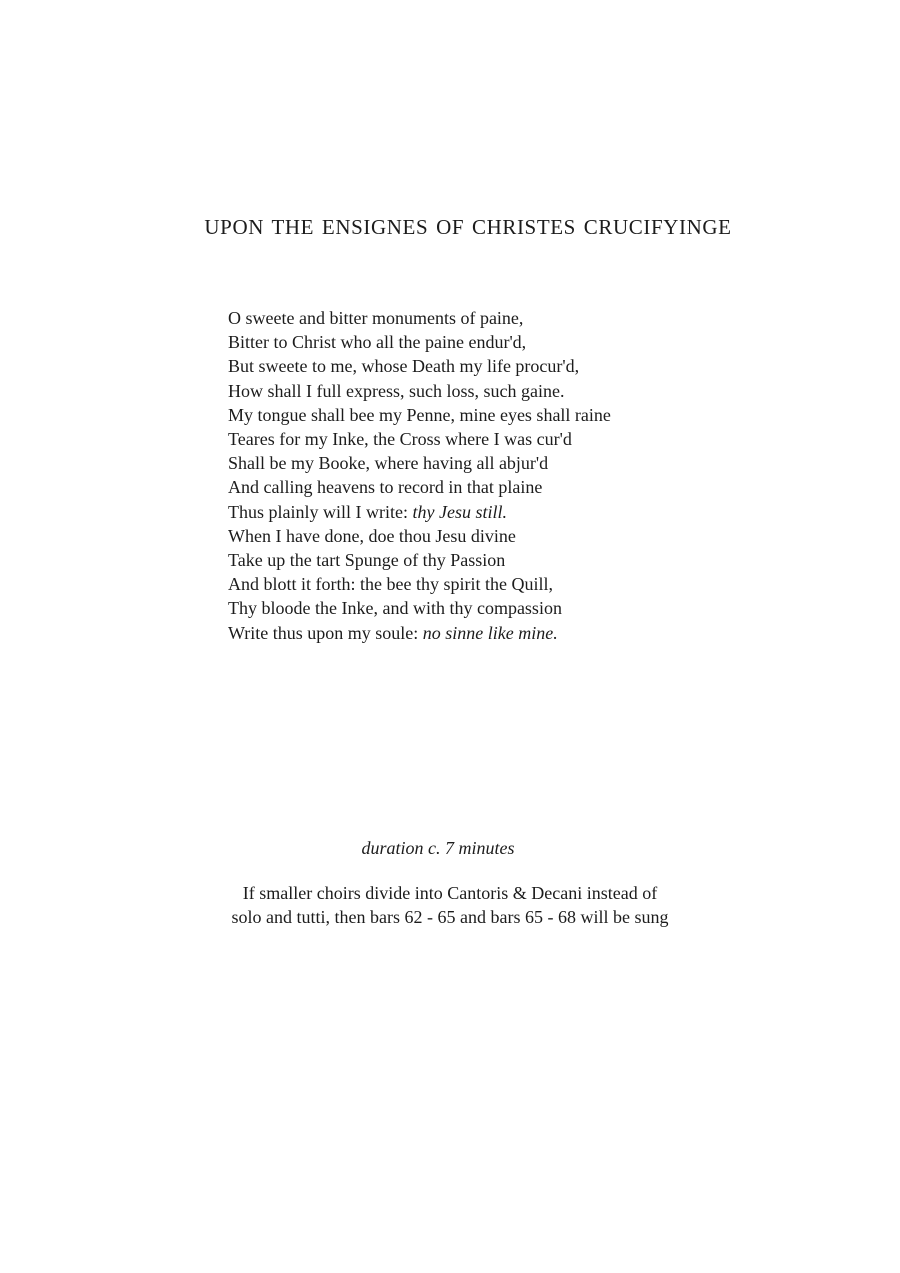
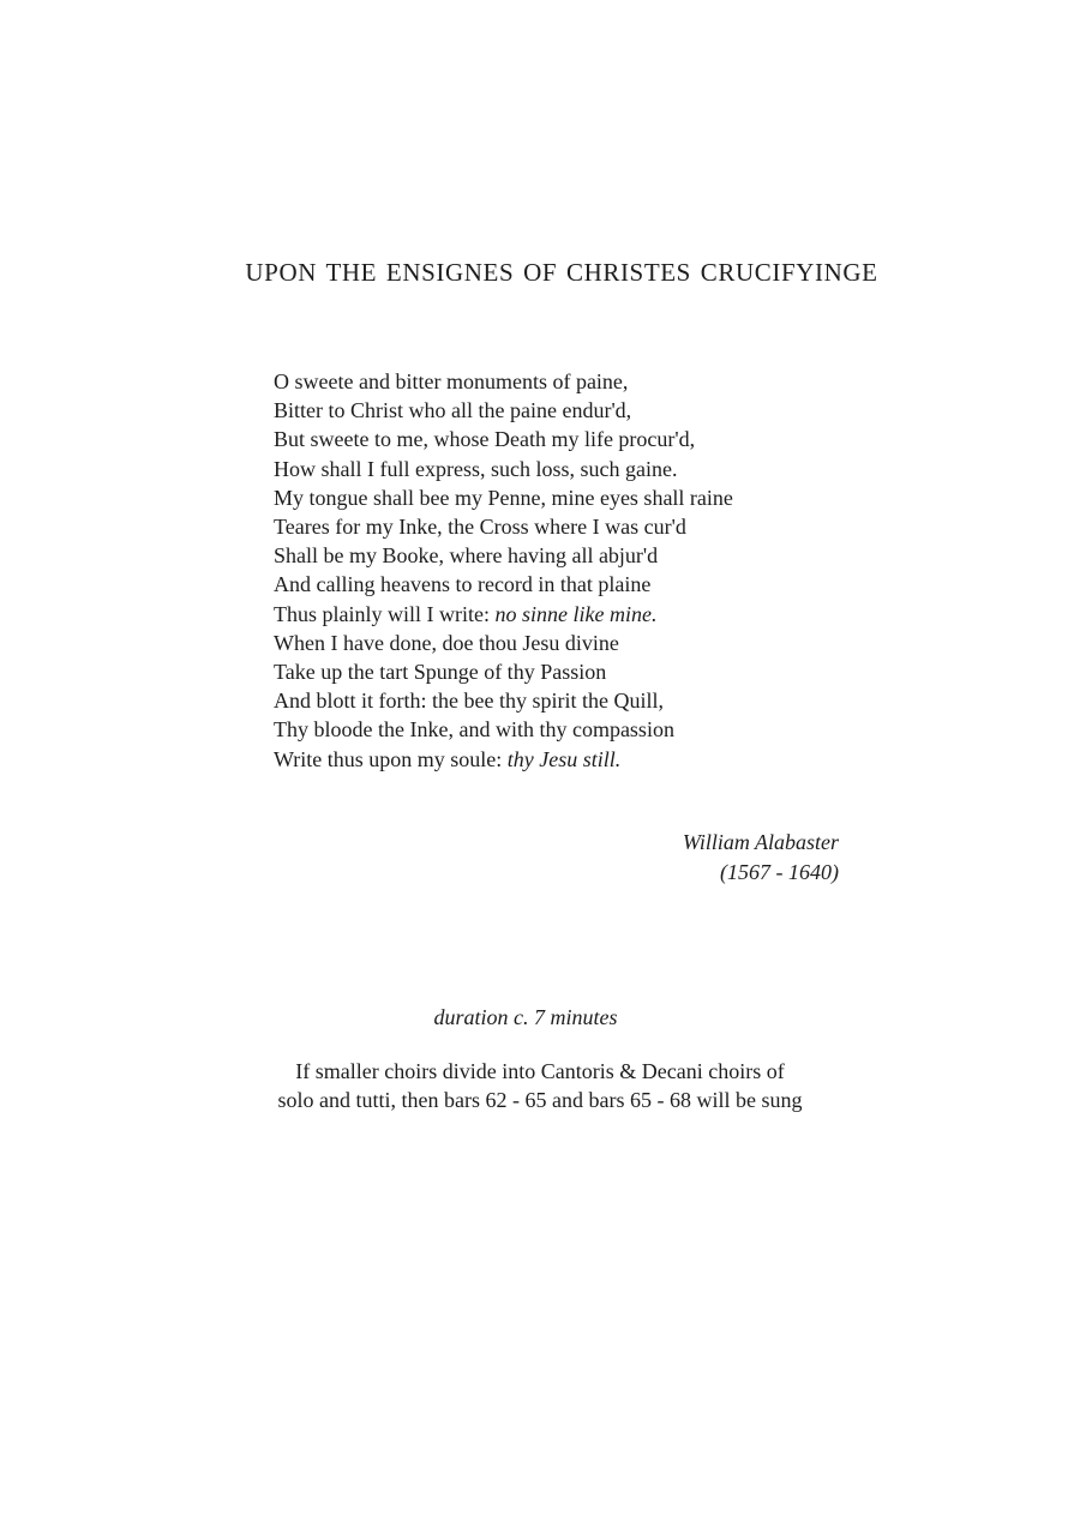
  UPON THE ENSIGNES OF CHRISTES CRUCIFYINGE
  O sweete and bitter monuments of paine,
  Bitter to Christ who all the paine endur'd,
  But sweete to me, whose Death my life procur'd,
  How shall I full express, such loss, such gaine.
  My tongue shall bee my Penne, mine eyes shall raine
  Teares for my Inke, the Cross where I was cur'd
  Shall be my Booke, where having all abjur'd
  And calling heavens to record in that plaine
- Thus plainly will I write: thy Jesu still.
+ Thus plainly will I write: no sinne like mine.
  When I have done, doe thou Jesu divine
  Take up the tart Spunge of thy Passion
  And blott it forth: the bee thy spirit the Quill,
  Thy bloode the Inke, and with thy compassion
- Write thus upon my soule: no sinne like mine.
+ Write thus upon my soule: thy Jesu still.
+ William Alabaster
+ (1567 - 1640)
  duration c. 7 minutes
- If smaller choirs divide into Cantoris & Decani instead of
+ If smaller choirs divide into Cantoris & Decani choirs of
  solo and tutti, then bars 62 - 65 and bars 65 - 68 will be sung
